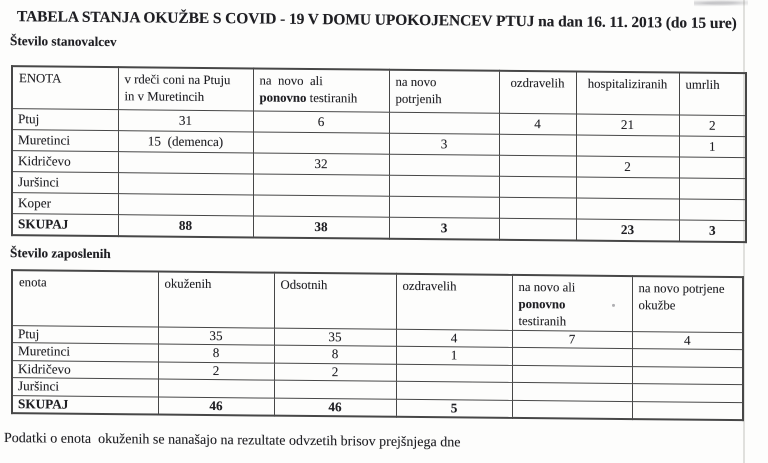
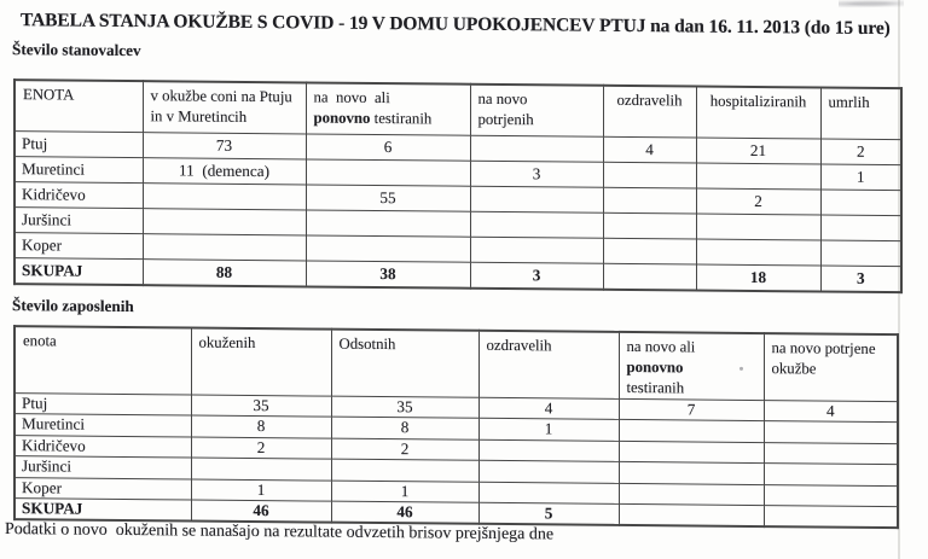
  TABELA STANJA OKUŽBE S COVID - 19 V DOMU UPOKOJENCEV PTUJ na dan 16. 11. 2013 (do 15 ure)
  Število stanovalcev
- ENOTA	v rdeči coni na Ptuju in v Muretincih	na novo ali ponovno testiranih	na novo potrjenih	ozdravelih	hospitaliziranih	umrlih
+ ENOTA	v okužbe coni na Ptuju in v Muretincih	na novo ali ponovno testiranih	na novo potrjenih	ozdravelih	hospitaliziranih	umrlih
- Ptuj	31	6		4	21	2
+ Ptuj	73	6		4	21	2
- Muretinci	15 (demenca)		3			1
+ Muretinci	11 (demenca)		3			1
- Kidričevo		32			2
+ Kidričevo		55			2
  Juršinci
  Koper
- SKUPAJ	88	38	3		23	3
+ SKUPAJ	88	38	3		18	3
  Število zaposlenih
  enota	okuženih	Odsotnih	ozdravelih	na novo ali ponovno testiranih	na novo potrjene okužbe
  Ptuj	35	35	4	7	4
  Muretinci	8	8	1
  Kidričevo	2	2
  Juršinci
+ Koper	1	1
  SKUPAJ	46	46	5
- Podatki o enota okuženih se nanašajo na rezultate odvzetih brisov prejšnjega dne
+ Podatki o novo okuženih se nanašajo na rezultate odvzetih brisov prejšnjega dne
